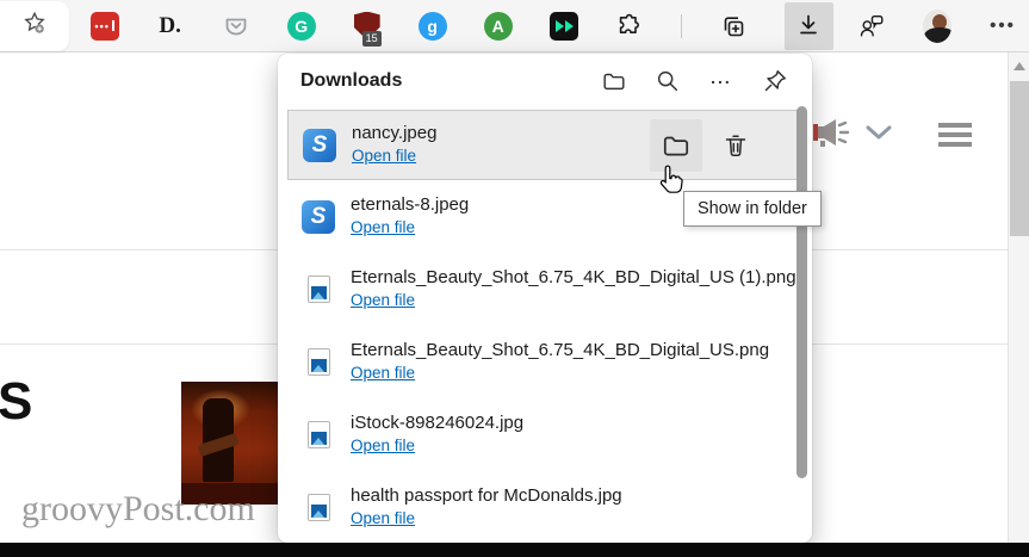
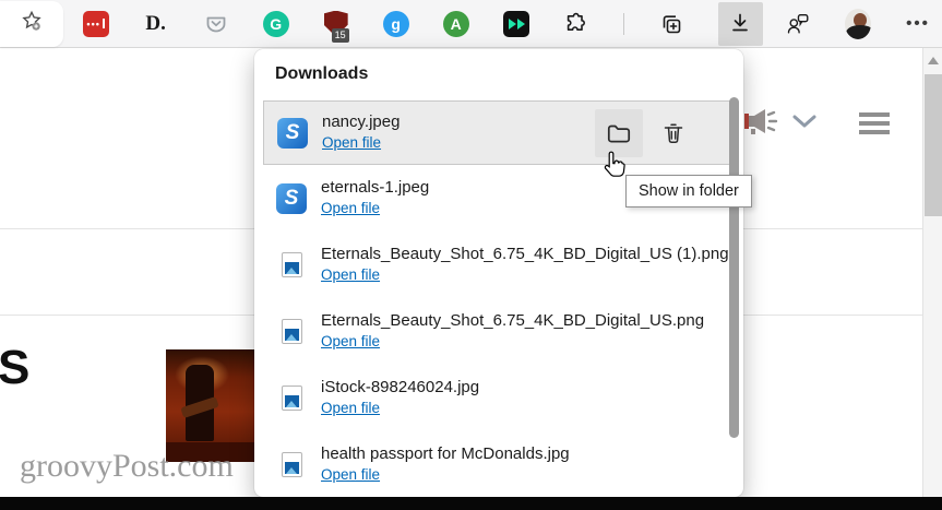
  •••
  D.
  G
  15
  g
  A
  •••
  S
  groovyPost.com
  Downloads
- ...
  S
  nancy.jpeg
  Open file
  S
- eternals-8.jpeg
+ eternals-1.jpeg
  Open file
  Eternals_Beauty_Shot_6.75_4K_BD_Digital_US (1).png
  Open file
  Eternals_Beauty_Shot_6.75_4K_BD_Digital_US.png
  Open file
  iStock-898246024.jpg
  Open file
  health passport for McDonalds.jpg
  Open file
  Show in folder
